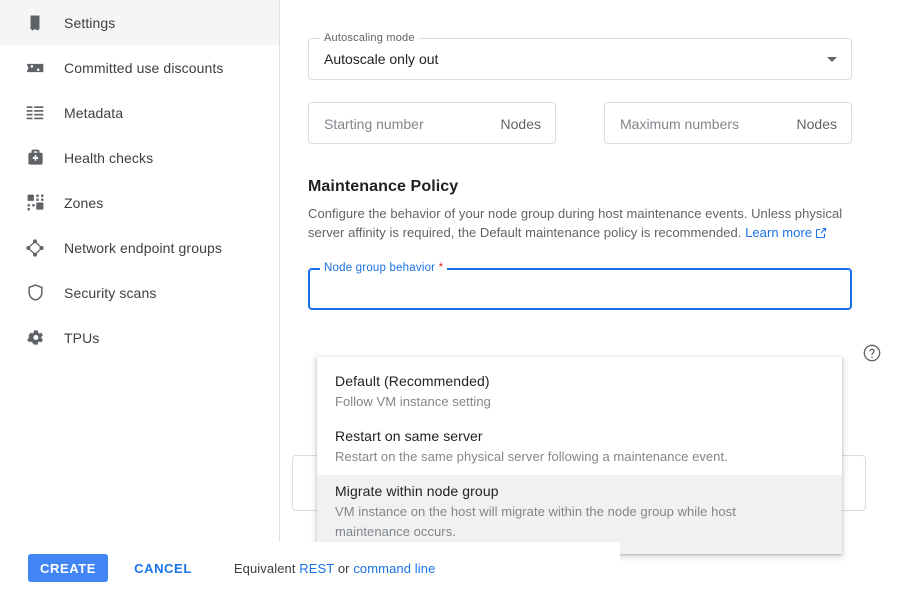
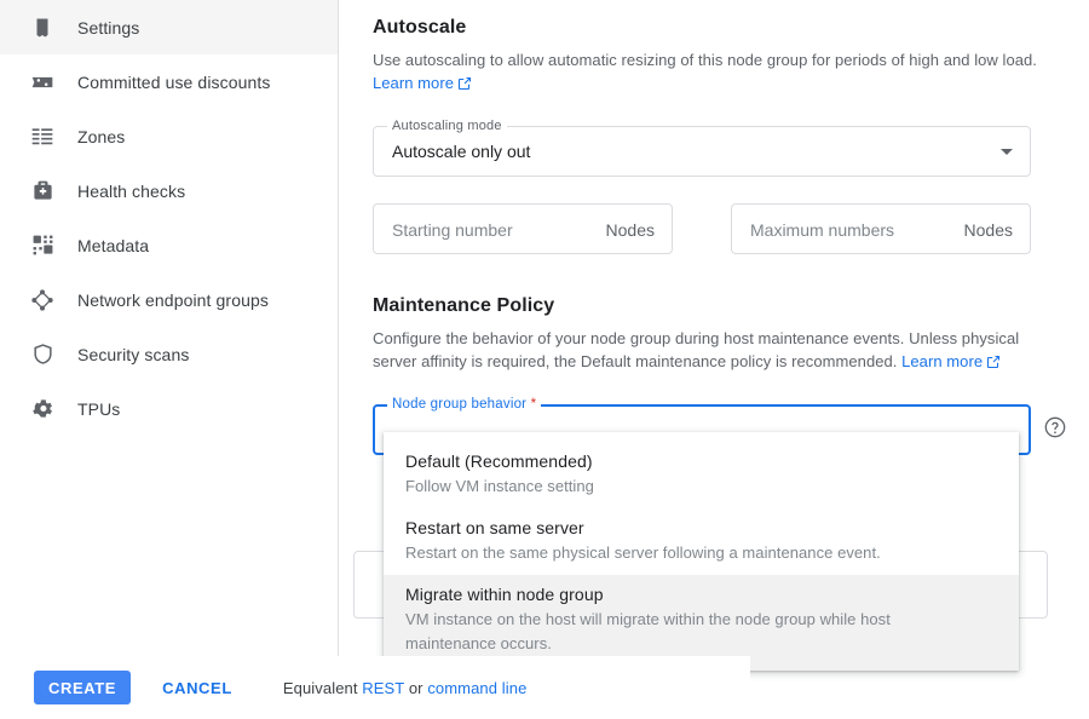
  Settings
  Committed use discounts
- Metadata
+ Zones
  Health checks
- Zones
+ Metadata
  Network endpoint groups
  Security scans
  TPUs
+ Autoscale
+ Use autoscaling to allow automatic resizing of this node group for periods of high and low load. Learn more
  Autoscaling mode
  Autoscale only out
  Starting number
  Nodes
  Maximum numbers
  Nodes
  Maintenance Policy
  Configure the behavior of your node group during host maintenance events. Unless physical server affinity is required, the Default maintenance policy is recommended. Learn more
  Node group behavior *
  Default (Recommended)
  Follow VM instance setting
  Restart on same server
  Restart on the same physical server following a maintenance event.
  Migrate within node group
  VM instance on the host will migrate within the node group while host maintenance occurs.
  CREATE
  CANCEL
  Equivalent REST or command line
